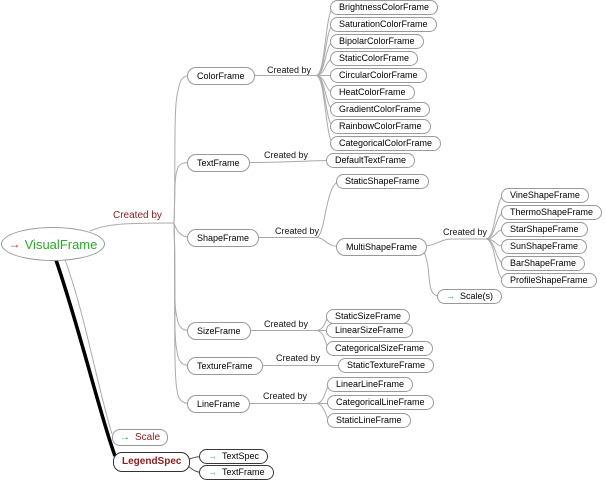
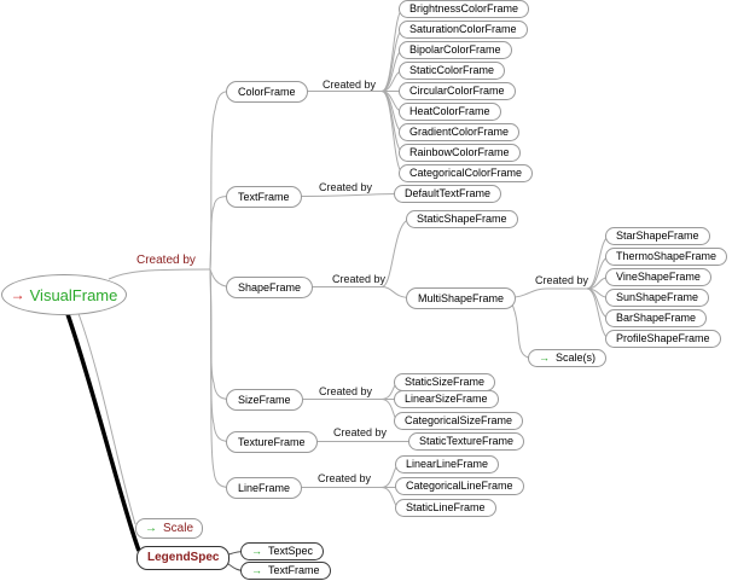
  →
  VisualFrame
  Created by
  Created by
  Created by
  Created by
  Created by
  Created by
  Created by
  Created by
  ColorFrame
  TextFrame
  ShapeFrame
  SizeFrame
  TextureFrame
  LineFrame
  BrightnessColorFrame
  SaturationColorFrame
  BipolarColorFrame
  StaticColorFrame
  CircularColorFrame
  HeatColorFrame
  GradientColorFrame
  RainbowColorFrame
  CategoricalColorFrame
  DefaultTextFrame
  StaticShapeFrame
  MultiShapeFrame
- VineShapeFrame
+ StarShapeFrame
  ThermoShapeFrame
- StarShapeFrame
+ VineShapeFrame
  SunShapeFrame
  BarShapeFrame
  ProfileShapeFrame
  → Scale(s)
  StaticSizeFrame
  LinearSizeFrame
  CategoricalSizeFrame
  StaticTextureFrame
  LinearLineFrame
  CategoricalLineFrame
  StaticLineFrame
  → Scale
  LegendSpec
  → TextSpec
  → TextFrame
